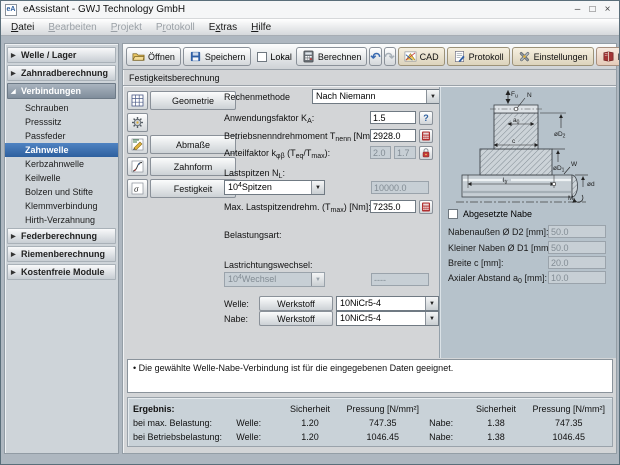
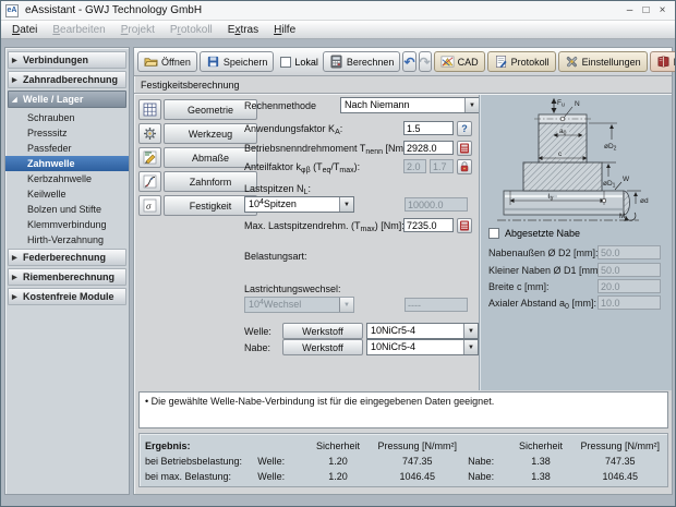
  eAssistant - GWJ Technology GmbH
  –
  □
  ×
  Datei
  Bearbeiten
  Projekt
  Protokoll
  Extras
  Hilfe
- Welle / Lager
+ Verbindungen
  Zahnradberechnung
- Verbindungen
+ Welle / Lager
  Schrauben
  Presssitz
  Passfeder
  Zahnwelle
  Kerbzahnwelle
  Keilwelle
  Bolzen und Stifte
  Klemmverbindung
  Hirth-Verzahnung
  Federberechnung
  Riemenberechnung
  Kostenfreie Module
  Öffnen
  Speichern
  Lokal
  Berechnen
  ↶
  ↷
  CAD
  Protokoll
  Einstellungen
  Festigkeitsberechnung
  Geometrie
+ Werkzeug
  Abmaße
  Zahnform
  σ
  Festigkeit
  Rechenmethode
  Nach Niemann
  Anwendungsfaktor K :
  1.5
  ?
  Betriebsnenndrehmoment T [Nm
  2928.0
  Anteilfaktor k (T /T ):
  2.0
  1.7
  Lastspitzen N :
  10 Spitzen
  10000.0
  Max. Lastspitzendrehm. (T ) [Nm]
  7235.0
  Belastungsart:
  Lastrichtungswechsel:
  10 Wechsel
  ----
  Welle:
  Werkstoff
  10NiCr5-4
  Nabe:
  Werkstoff
  10NiCr5-4
  Abgesetzte Nabe
  Nabenaußen Ø D2 [mm]
  50.0
  Kleiner Naben Ø D1 [mm
  50.0
  Breite c [mm]:
  20.0
  Axialer Abstand a [mm]:
  10.0
  • Die gewählte Welle-Nabe-Verbindung ist für die eingegebenen Daten geeignet.
  Ergebnis:
  Sicherheit
  Pressung [N/mm²]
  Sicherheit
  Pressung [N/mm²]
- bei max. Belastung:
+ bei Betriebsbelastung:
  Welle:
  1.20
  747.35
  Nabe:
  1.38
  747.35
- bei Betriebsbelastung:
+ bei max. Belastung:
  Welle:
  1.20
  1046.45
  Nabe:
  1.38
  1046.45
